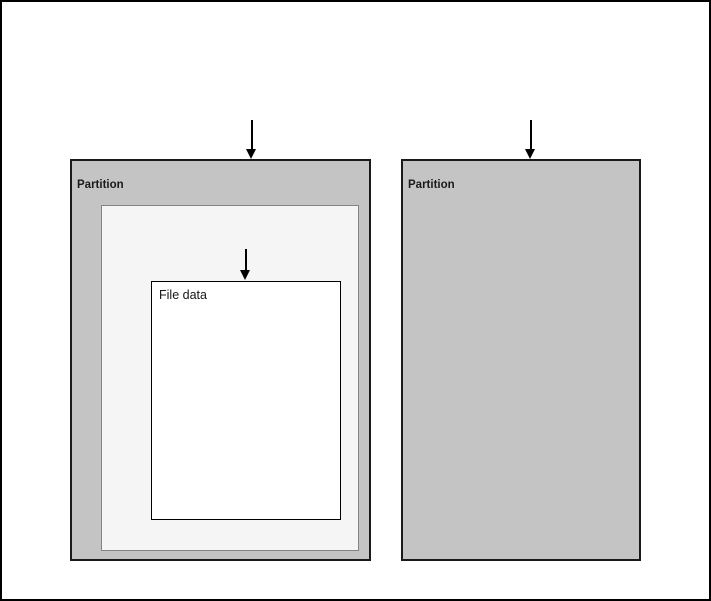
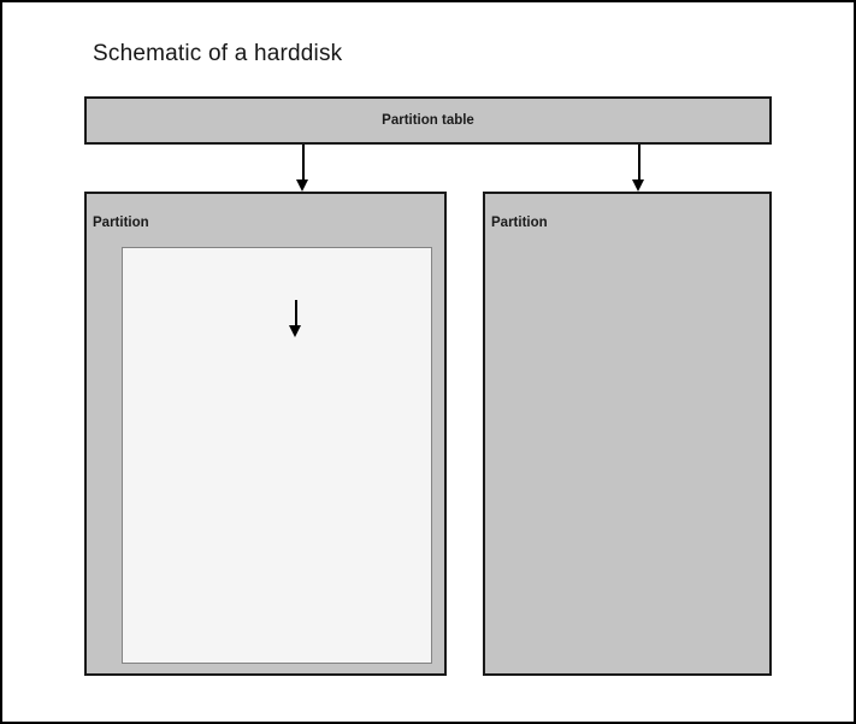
+ Schematic of a harddisk
+ Partition table
  Partition
- File data
  Partition
